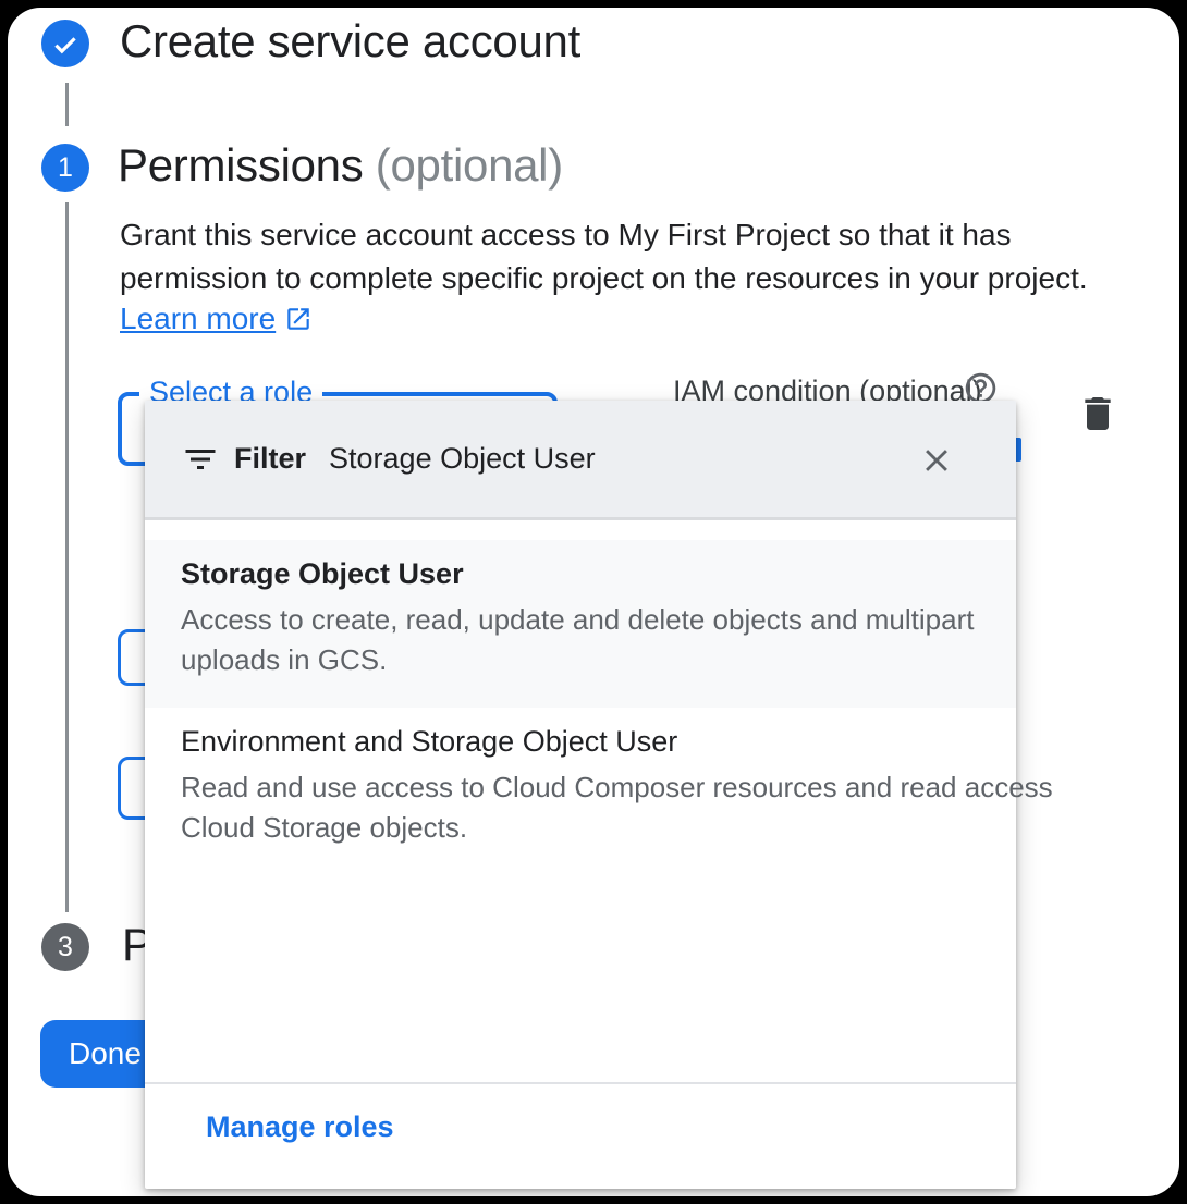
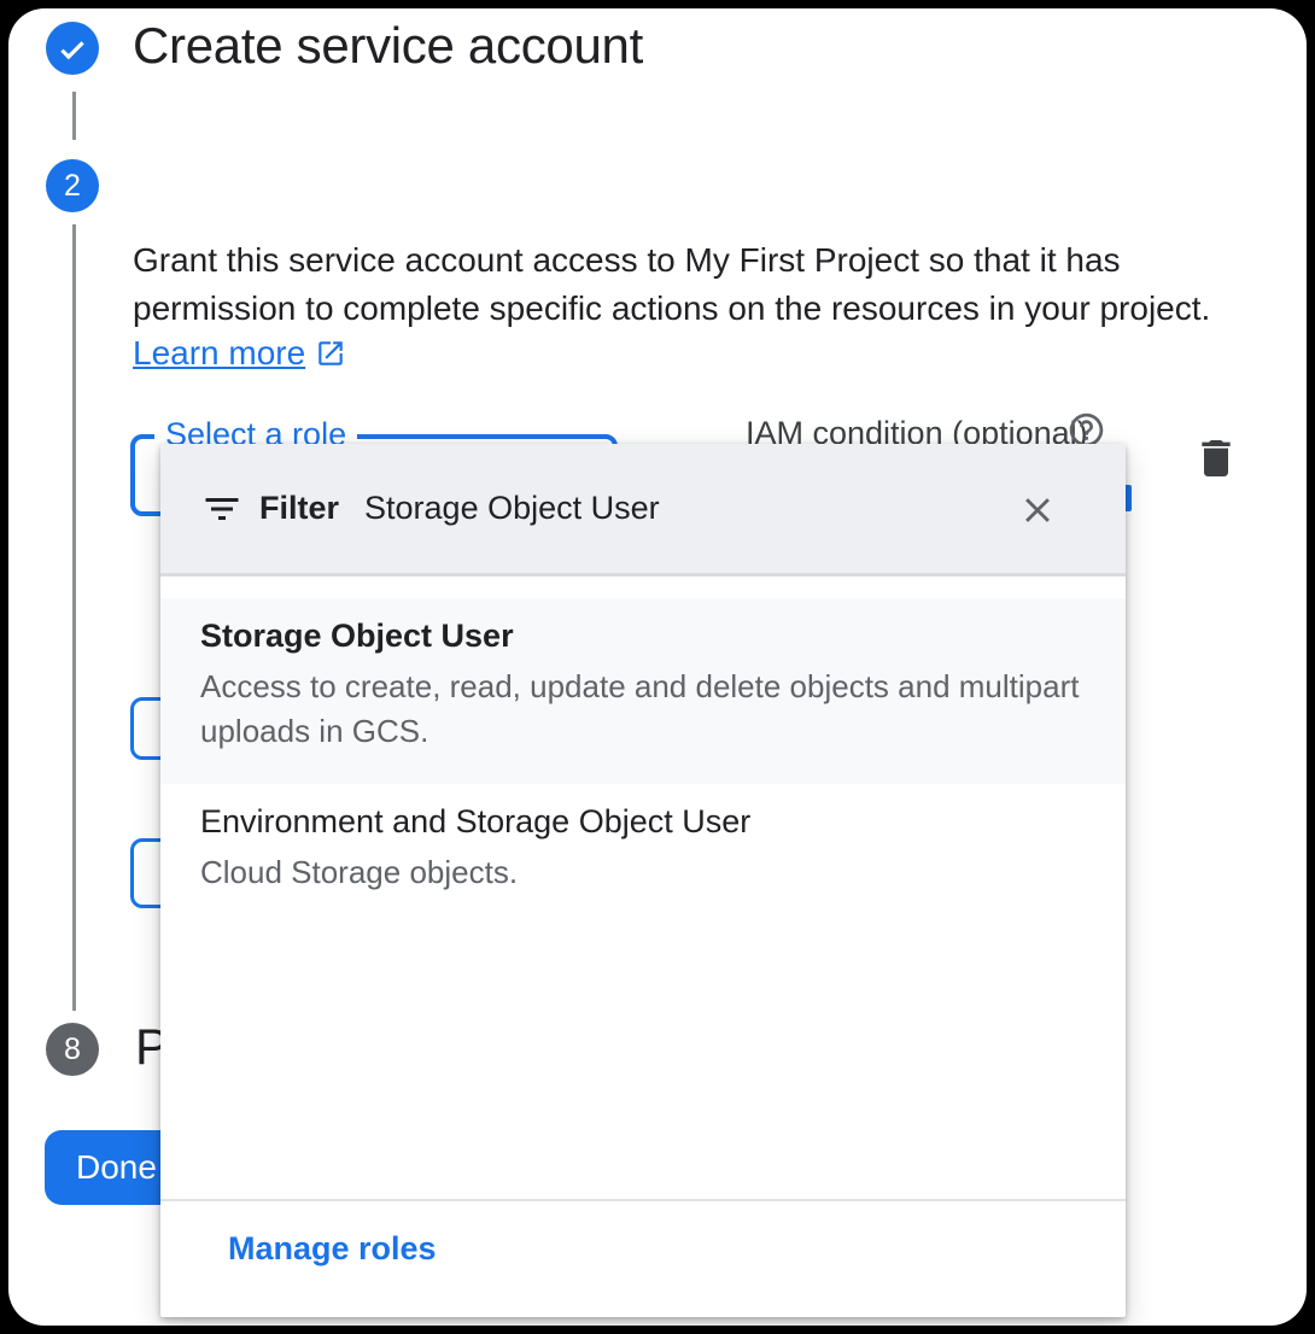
  Create service account
- 1
+ 2
- Permissions (optional)
  Grant this service account access to My First Project so that it has
- permission to complete specific project on the resources in your project.
+ permission to complete specific actions on the resources in your project.
  Learn more
  Select a role
  IAM condition (optiona)
- 3
+ 8
  P
  Done
  Filter
  Storage Object User
  Storage Object User
  Access to create, read, update and delete objects and multipart
  uploads in GCS.
  Environment and Storage Object User
- Read and use access to Cloud Composer resources and read access
  Cloud Storage objects.
  Manage roles
